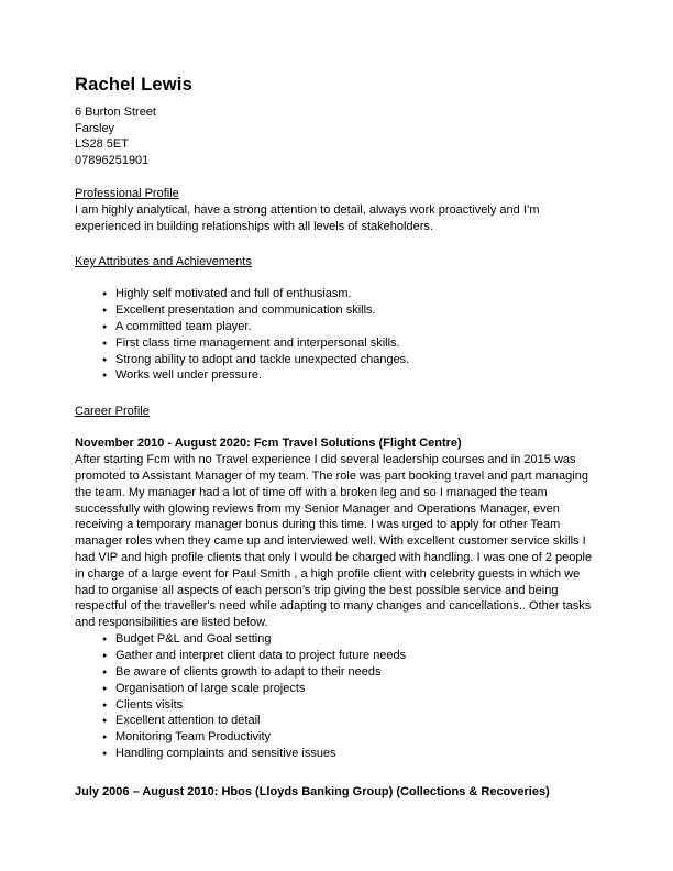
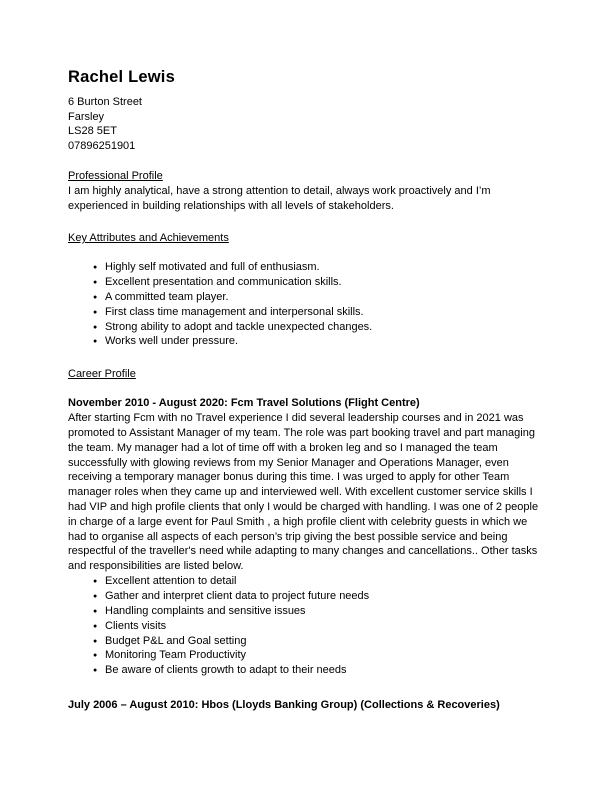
  Rachel Lewis
  6 Burton Street
  Farsley
  LS28 5ET
  07896251901
  Professional Profile
  I am highly analytical, have a strong attention to detail, always work proactively and I’m experienced in building relationships with all levels of stakeholders.
  Key Attributes and Achievements
  Highly self motivated and full of enthusiasm.
  Excellent presentation and communication skills.
  A committed team player.
  First class time management and interpersonal skills.
  Strong ability to adopt and tackle unexpected changes.
  Works well under pressure.
  Career Profile
  November 2010 - August 2020: Fcm Travel Solutions (Flight Centre)
- After starting Fcm with no Travel experience I did several leadership courses and in 2015 was promoted to Assistant Manager of my team. The role was part booking travel and part managing the team. My manager had a lot of time off with a broken leg and so I managed the team successfully with glowing reviews from my Senior Manager and Operations Manager, even receiving a temporary manager bonus during this time. I was urged to apply for other Team manager roles when they came up and interviewed well. With excellent customer service skills I had VIP and high profile clients that only I would be charged with handling. I was one of 2 people in charge of a large event for Paul Smith , a high profile client with celebrity guests in which we had to organise all aspects of each person’s trip giving the best possible service and being respectful of the traveller's need while adapting to many changes and cancellations.. Other tasks and responsibilities are listed below.
+ After starting Fcm with no Travel experience I did several leadership courses and in 2021 was promoted to Assistant Manager of my team. The role was part booking travel and part managing the team. My manager had a lot of time off with a broken leg and so I managed the team successfully with glowing reviews from my Senior Manager and Operations Manager, even receiving a temporary manager bonus during this time. I was urged to apply for other Team manager roles when they came up and interviewed well. With excellent customer service skills I had VIP and high profile clients that only I would be charged with handling. I was one of 2 people in charge of a large event for Paul Smith , a high profile client with celebrity guests in which we had to organise all aspects of each person’s trip giving the best possible service and being respectful of the traveller's need while adapting to many changes and cancellations.. Other tasks and responsibilities are listed below.
- Budget P&L and Goal setting
+ Excellent attention to detail
  Gather and interpret client data to project future needs
- Be aware of clients growth to adapt to their needs
+ Handling complaints and sensitive issues
- Organisation of large scale projects
  Clients visits
- Excellent attention to detail
+ Budget P&L and Goal setting
  Monitoring Team Productivity
- Handling complaints and sensitive issues
+ Be aware of clients growth to adapt to their needs
  July 2006 – August 2010: Hbos (Lloyds Banking Group) (Collections & Recoveries)
